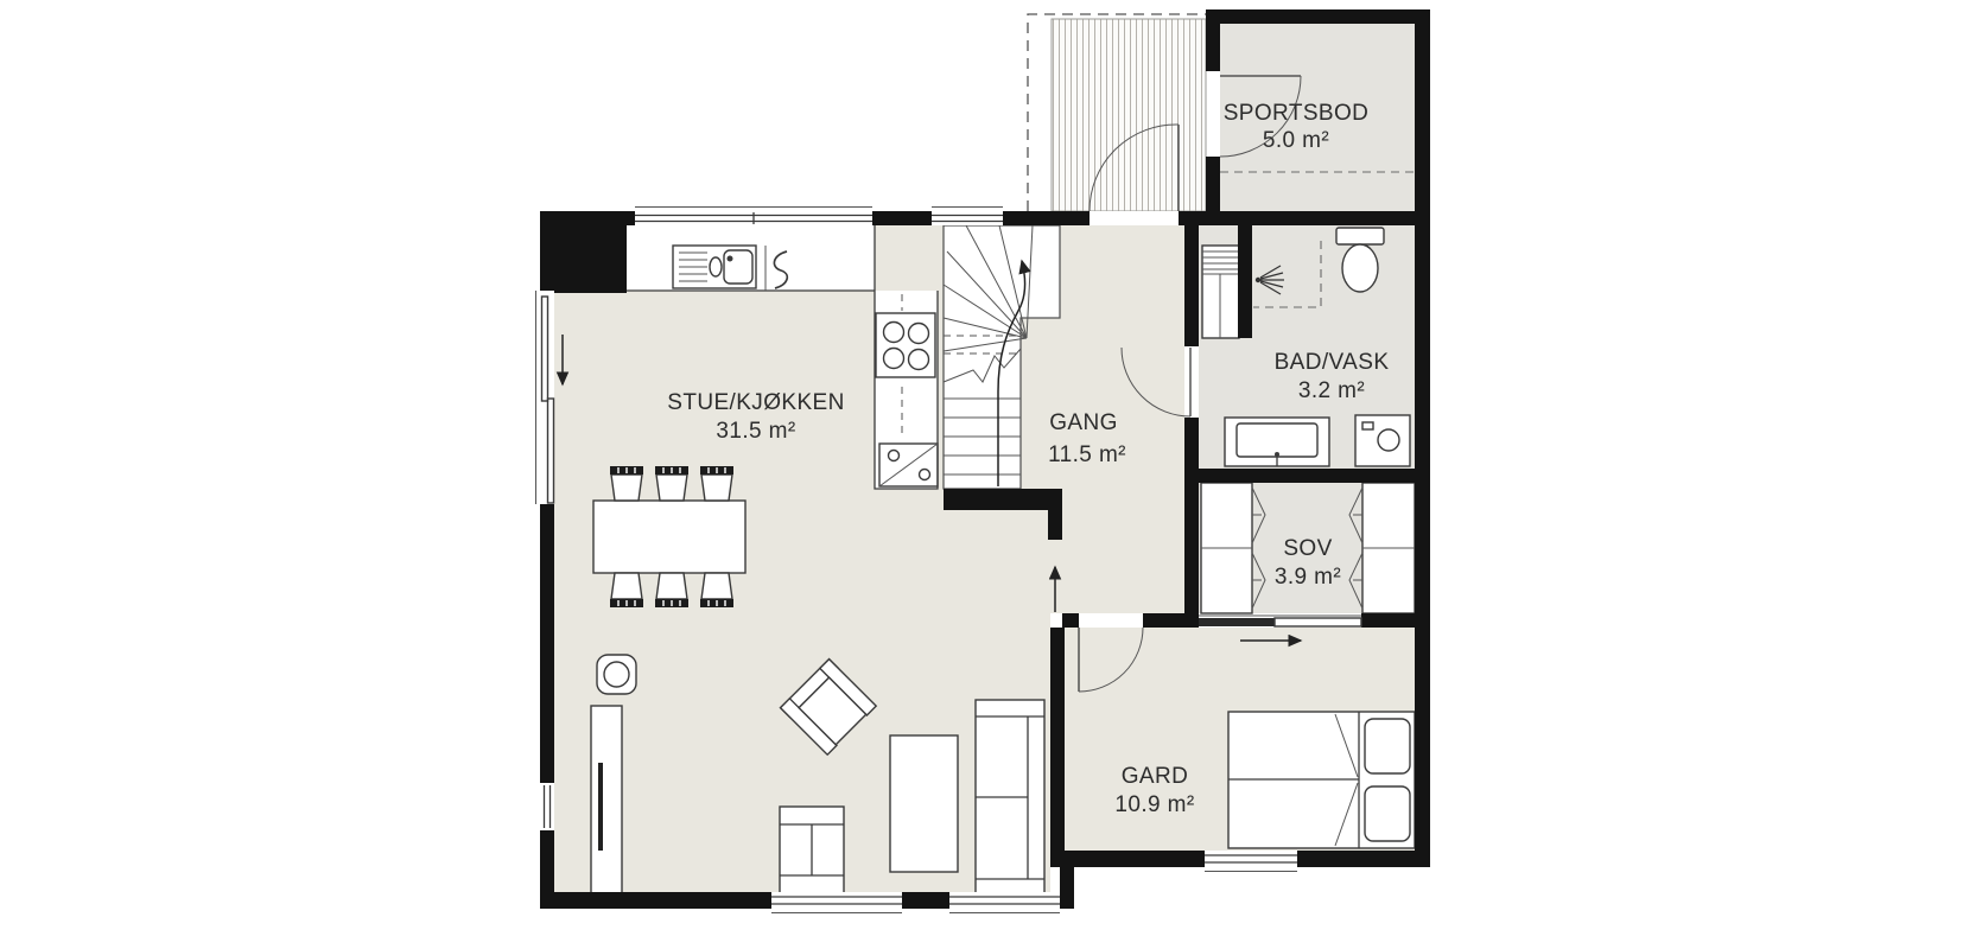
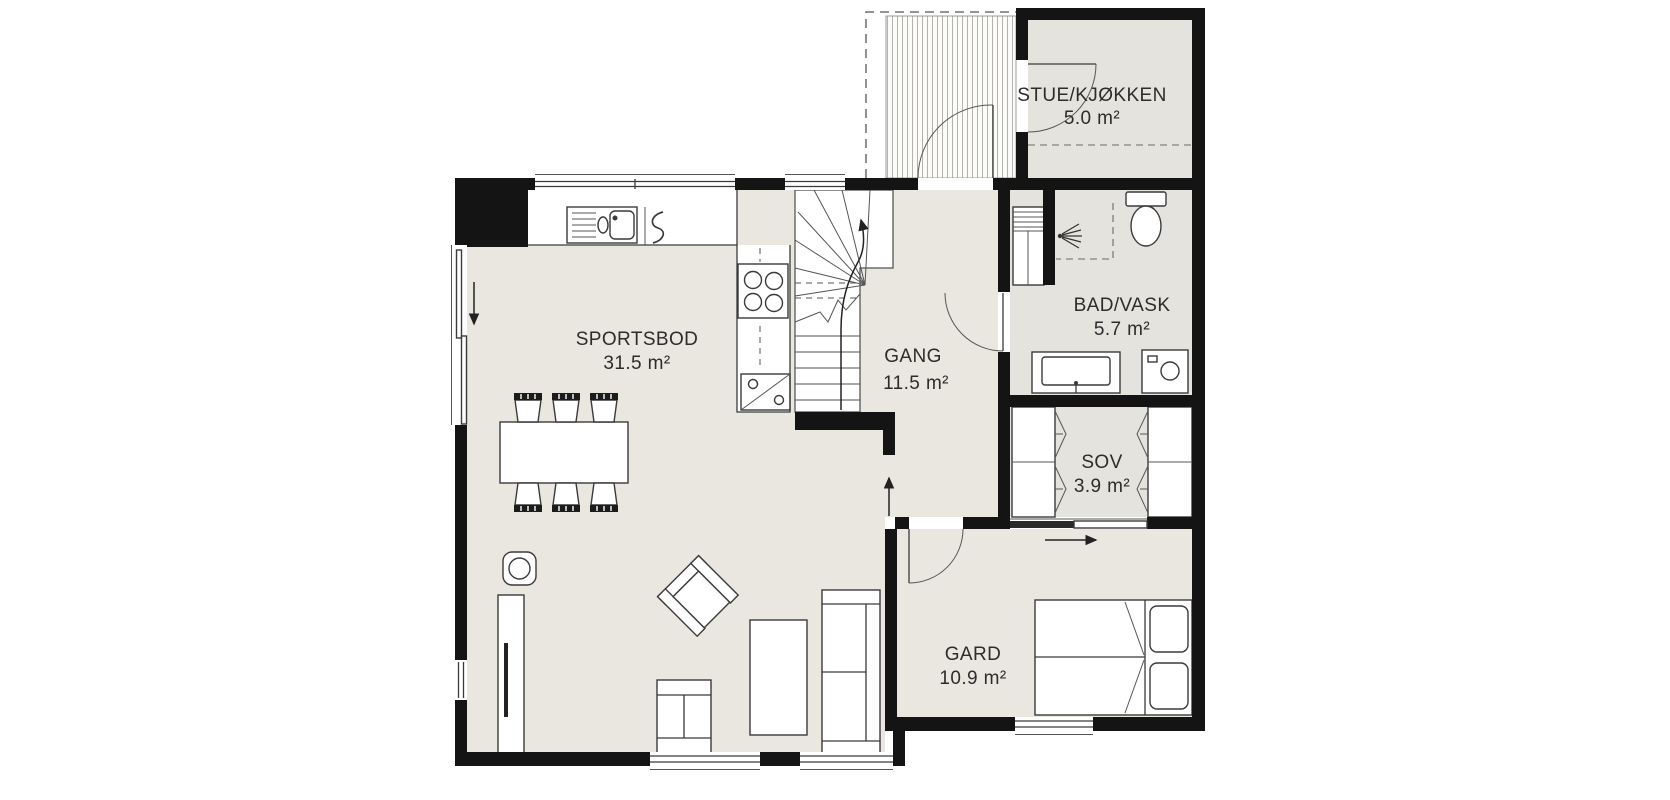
- SPORTSBOD
+ STUE/KJØKKEN
  5.0 m²
- STUE/KJØKKEN
+ SPORTSBOD
  31.5 m²
  GANG
  11.5 m²
  BAD/VASK
- 3.2 m²
+ 5.7 m²
  SOV
  3.9 m²
  GARD
  10.9 m²
